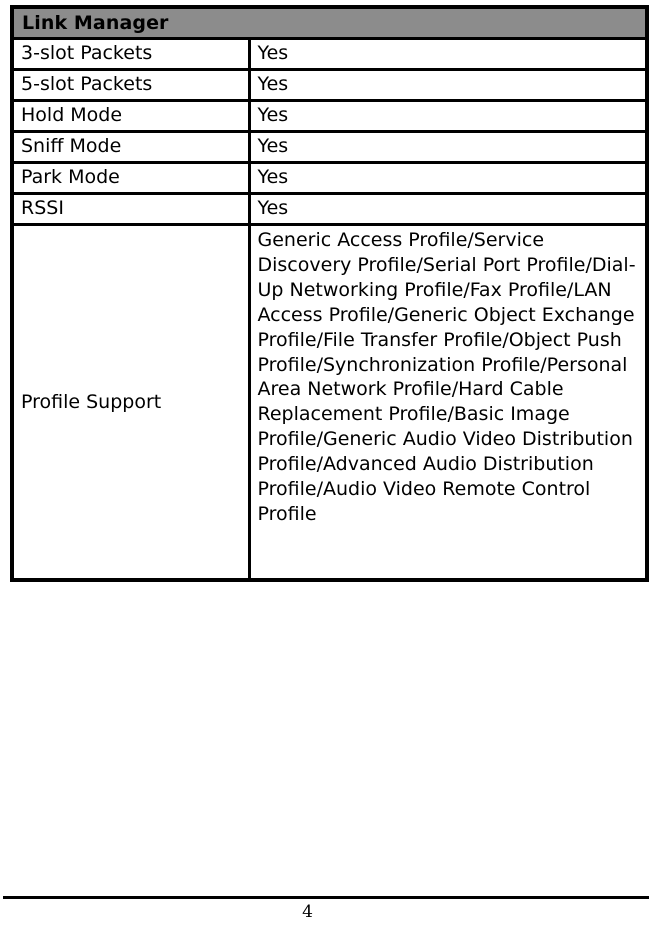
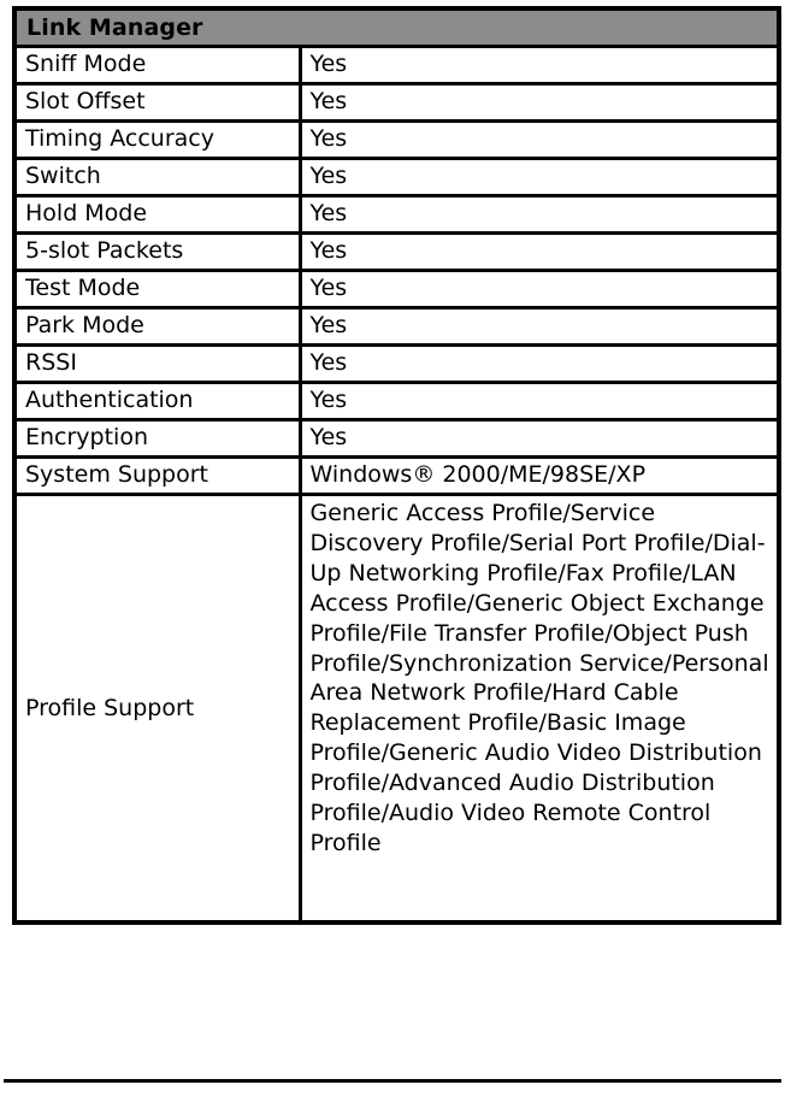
  Link Manager
- 3-slot Packets	Yes
- 5-slot Packets	Yes
+ Sniff Mode	Yes
+ Slot Offset	Yes
+ Timing Accuracy	Yes
+ Switch	Yes
  Hold Mode	Yes
- Sniff Mode	Yes
+ 5-slot Packets	Yes
+ Test Mode	Yes
  Park Mode	Yes
  RSSI	Yes
+ Authentication	Yes
+ Encryption	Yes
+ System Support	Windows® 2000/ME/98SE/XP
- Profile Support	Generic Access Profile/Service Discovery Profile/Serial Port Profile/Dial-Up Networking Profile/Fax Profile/LAN Access Profile/Generic Object Exchange Profile/File Transfer Profile/Object Push Profile/Synchronization Profile/Personal Area Network Profile/Hard Cable Replacement Profile/Basic Image Profile/Generic Audio Video Distribution Profile/Advanced Audio Distribution Profile/Audio Video Remote Control Profile
+ Profile Support	Generic Access Profile/Service Discovery Profile/Serial Port Profile/Dial-Up Networking Profile/Fax Profile/LAN Access Profile/Generic Object Exchange Profile/File Transfer Profile/Object Push Profile/Synchronization Service/Personal Area Network Profile/Hard Cable Replacement Profile/Basic Image Profile/Generic Audio Video Distribution Profile/Advanced Audio Distribution Profile/Audio Video Remote Control Profile
- 4
